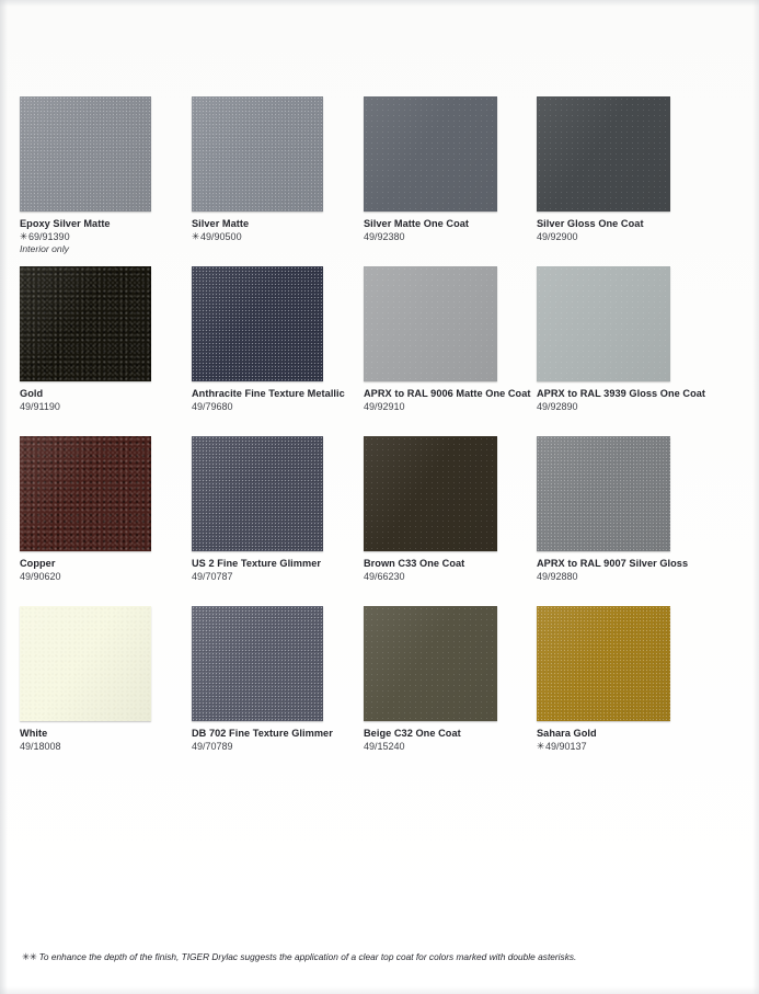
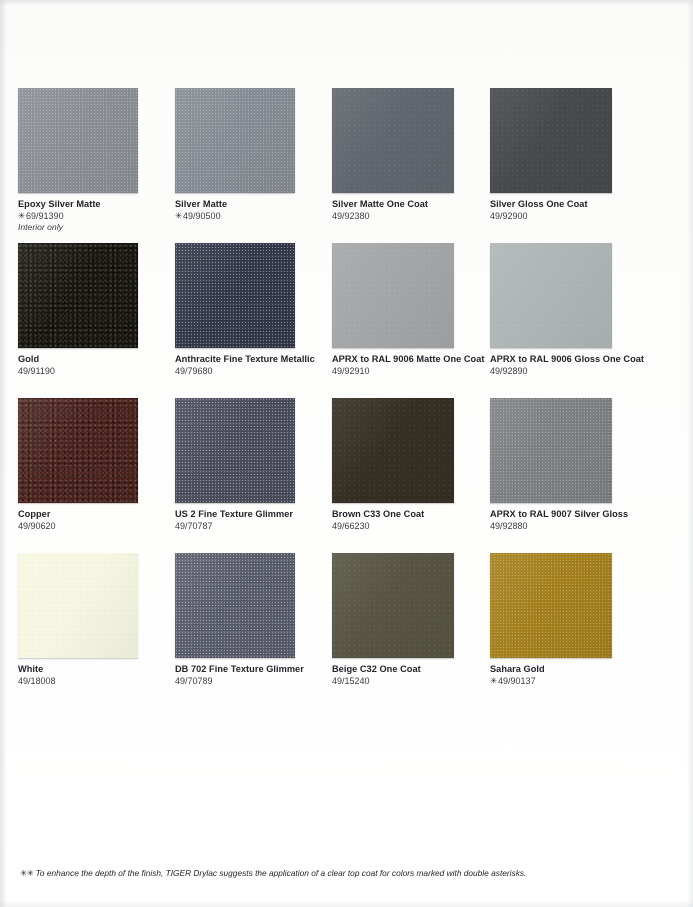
  Epoxy Silver Matte
  ✳69/91390
  Interior only
  Silver Matte
  ✳49/90500
  Silver Matte One Coat
  49/92380
  Silver Gloss One Coat
  49/92900
  Gold
  49/91190
  Anthracite Fine Texture Metallic
  49/79680
  APRX to RAL 9006 Matte One Coat
  49/92910
- APRX to RAL 3939 Gloss One Coat
+ APRX to RAL 9006 Gloss One Coat
  49/92890
  Copper
  49/90620
  US 2 Fine Texture Glimmer
  49/70787
  Brown C33 One Coat
  49/66230
  APRX to RAL 9007 Silver Gloss
  49/92880
  White
  49/18008
  DB 702 Fine Texture Glimmer
  49/70789
  Beige C32 One Coat
  49/15240
  Sahara Gold
  ✳49/90137
  ✳✳ To enhance the depth of the finish, TIGER Drylac suggests the application of a clear top coat for colors marked with double asterisks.
